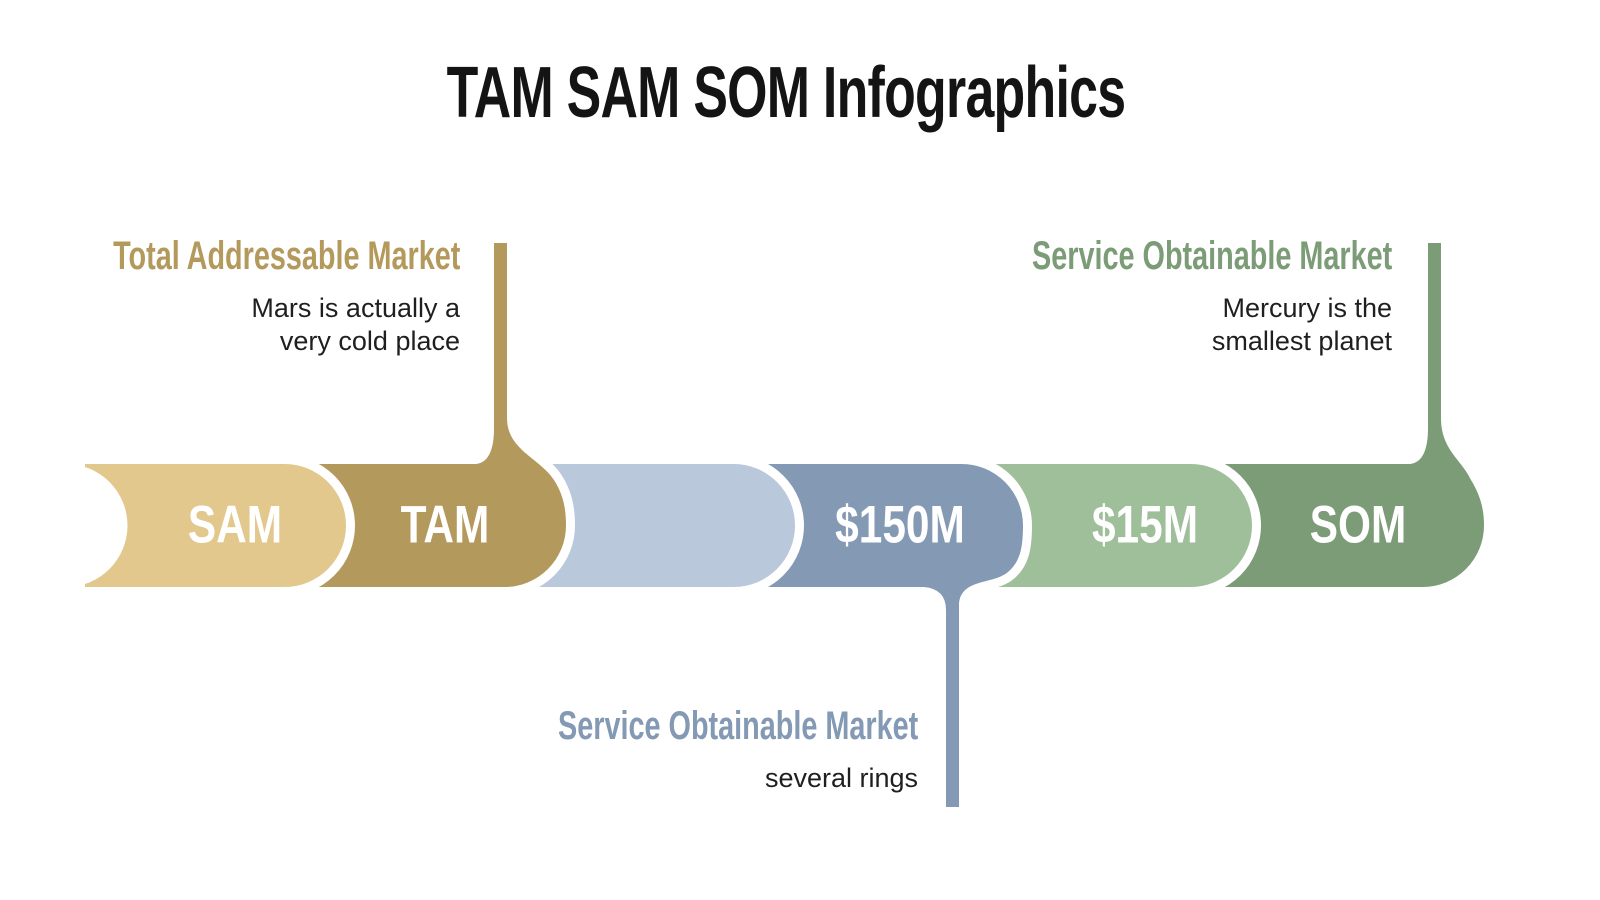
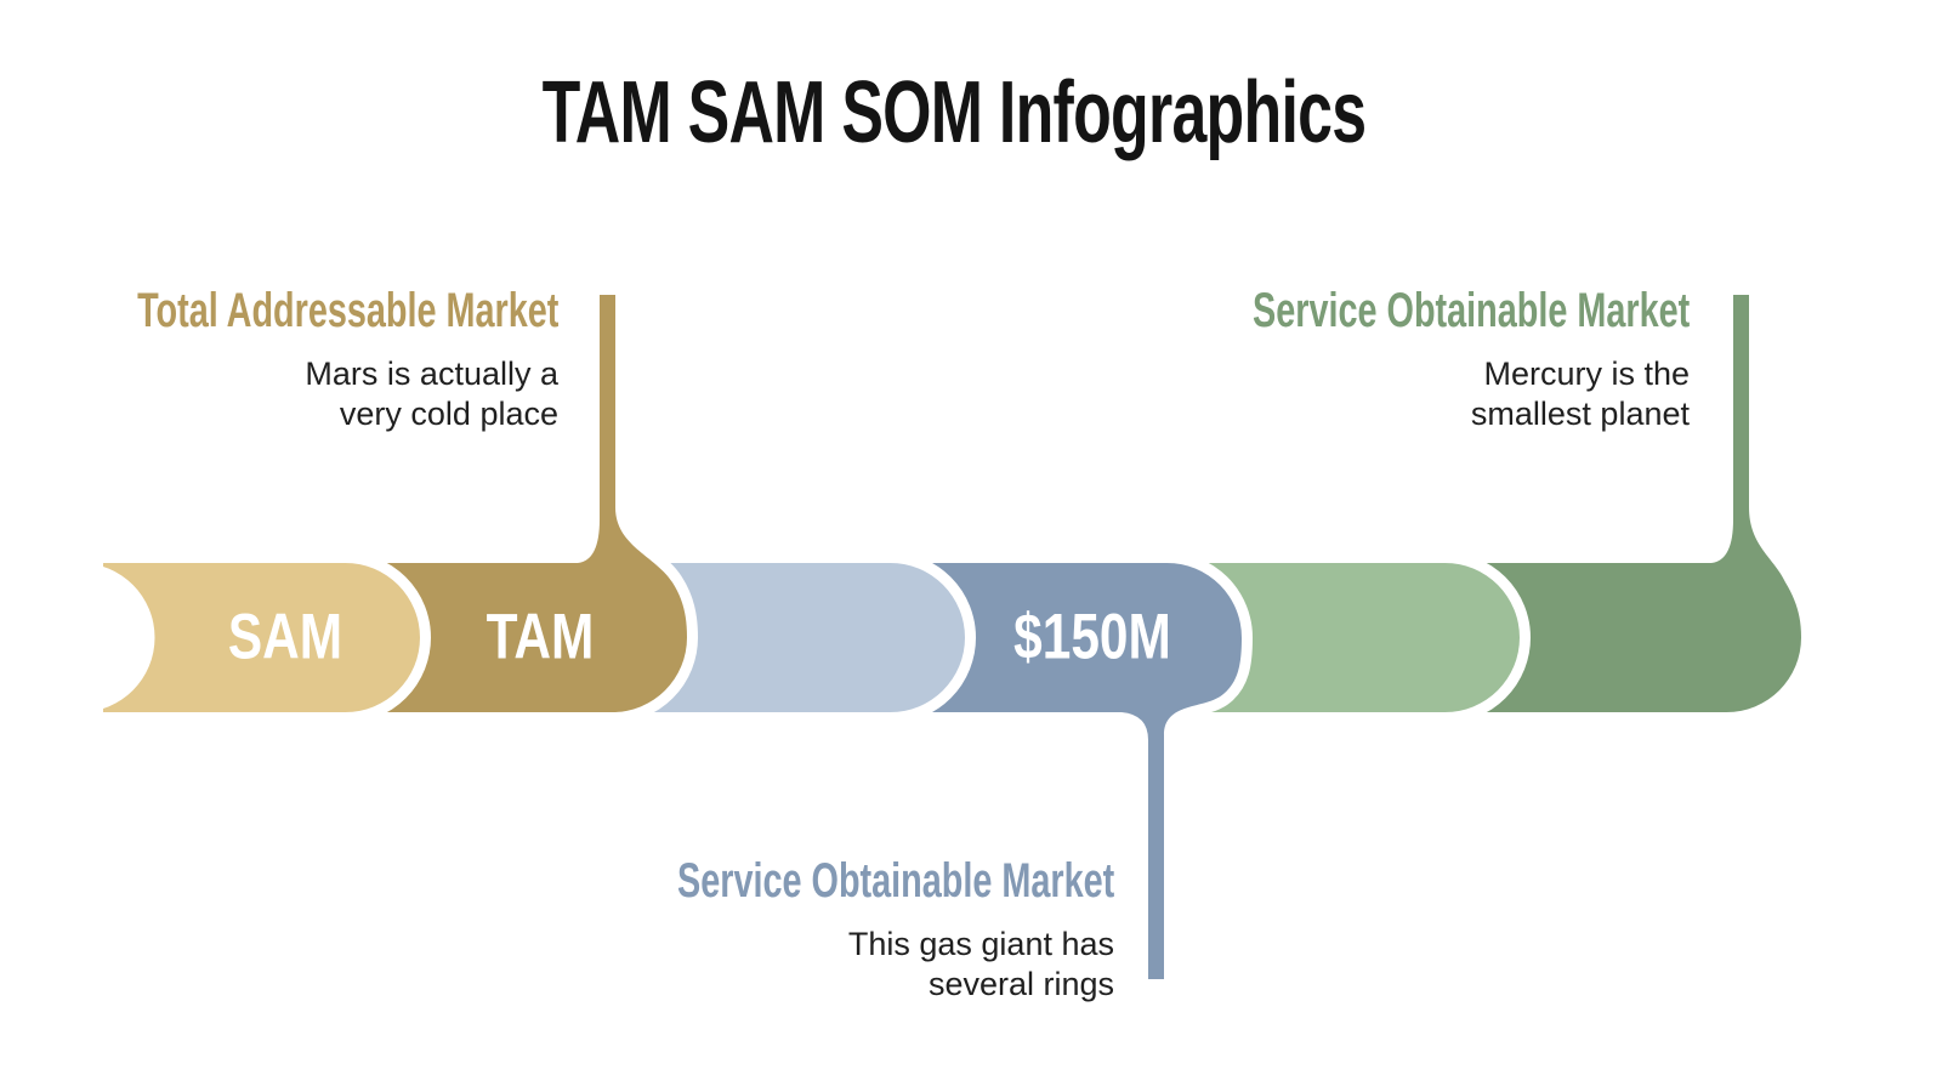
  TAM SAM SOM Infographics
  SAM
  TAM
  $150M
- $15M
- SOM
  Total Addressable Market
  Mars is actually a
  very cold place
  Service Obtainable Market
  Mercury is the
  smallest planet
  Service Obtainable Market
+ This gas giant has
  several rings
